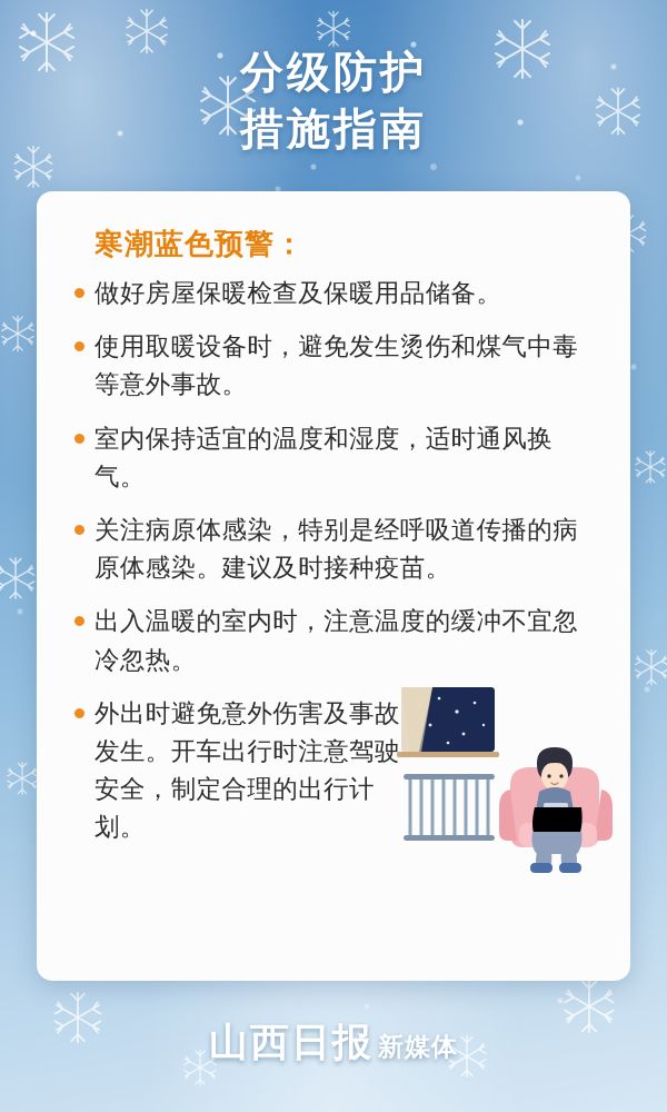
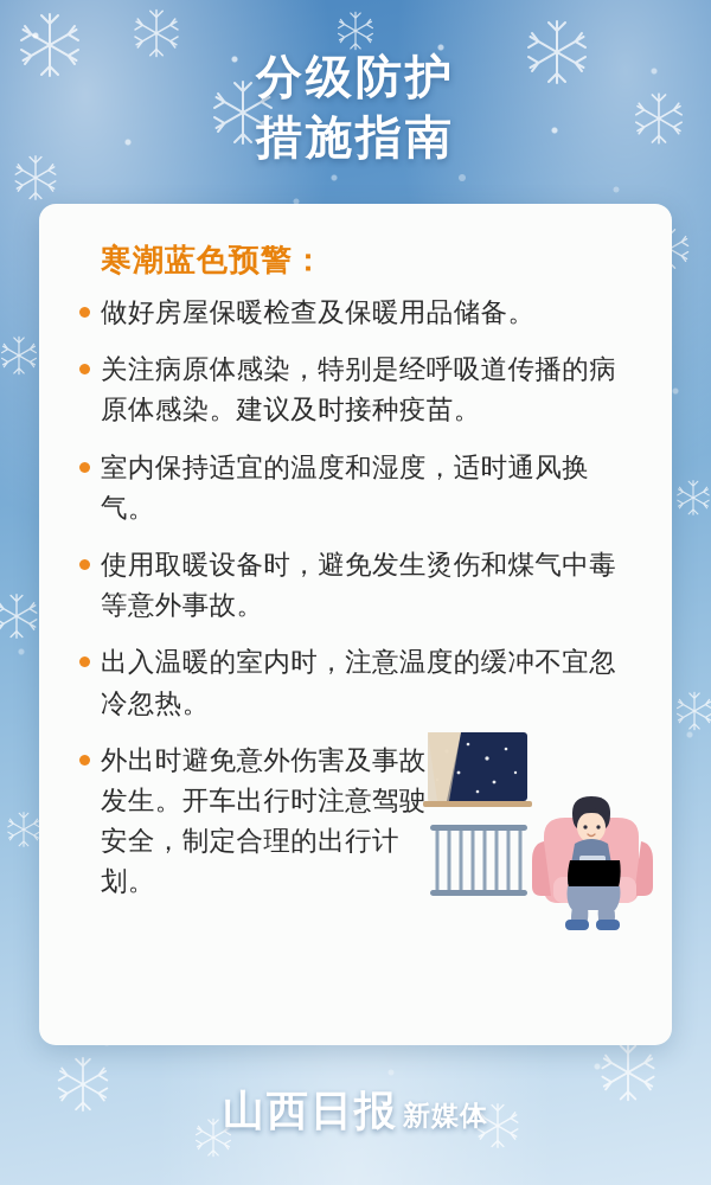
  分级防护
  措施指南
  寒潮蓝色预警：
  做好房屋保暖检查及保暖用品储备。
- 使用取暖设备时，避免发生烫伤和煤气中毒等意外事故。
+ 关注病原体感染，特别是经呼吸道传播的病原体感染。建议及时接种疫苗。
  室内保持适宜的温度和湿度，适时通风换气。
- 关注病原体感染，特别是经呼吸道传播的病原体感染。建议及时接种疫苗。
+ 使用取暖设备时，避免发生烫伤和煤气中毒等意外事故。
  出入温暖的室内时，注意温度的缓冲不宜忽冷忽热。
  外出时避免意外伤害及事故发生。开车出行时注意驾驶安全，制定合理的出行计划。
  山西日报
  新媒体
